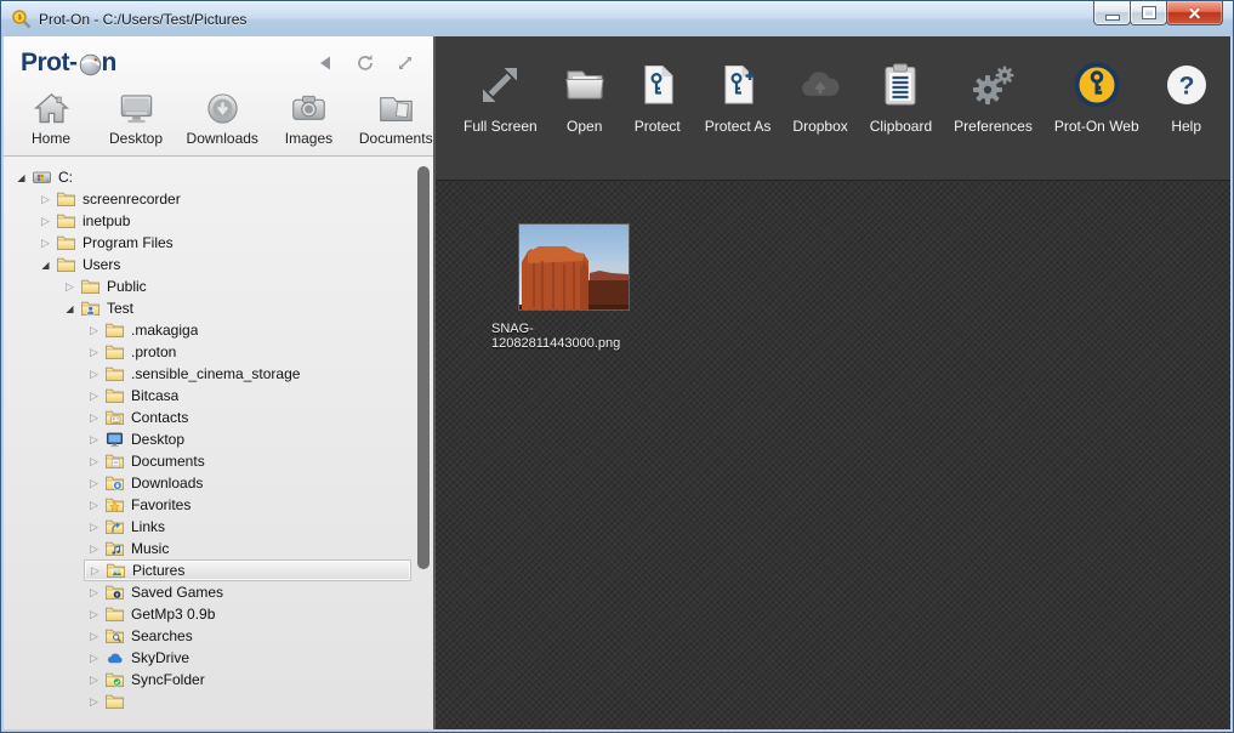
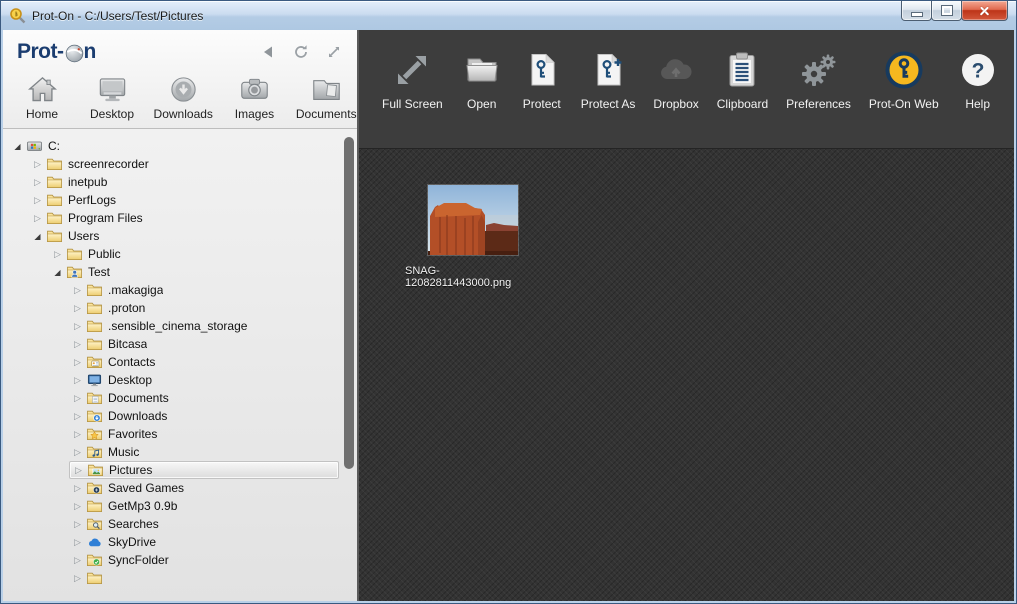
  Prot-On - C:/Users/Test/Pictures
  Prot-
  n
  Home
  Desktop
  Downloads
  Images
  Documents
  C:
  screenrecorder
  inetpub
+ PerfLogs
  Program Files
  Users
  Public
  Test
  .makagiga
  .proton
  .sensible_cinema_storage
  Bitcasa
  Contacts
  Desktop
  Documents
  Downloads
  Favorites
- Links
  Music
  Pictures
  Saved Games
  GetMp3 0.9b
  Searches
  SkyDrive
  SyncFolder
  Full Screen
  Open
  Protect
  Protect As
  Dropbox
  Clipboard
  Preferences
  Prot-On Web
  Help
  SNAG-12082811443000.png
